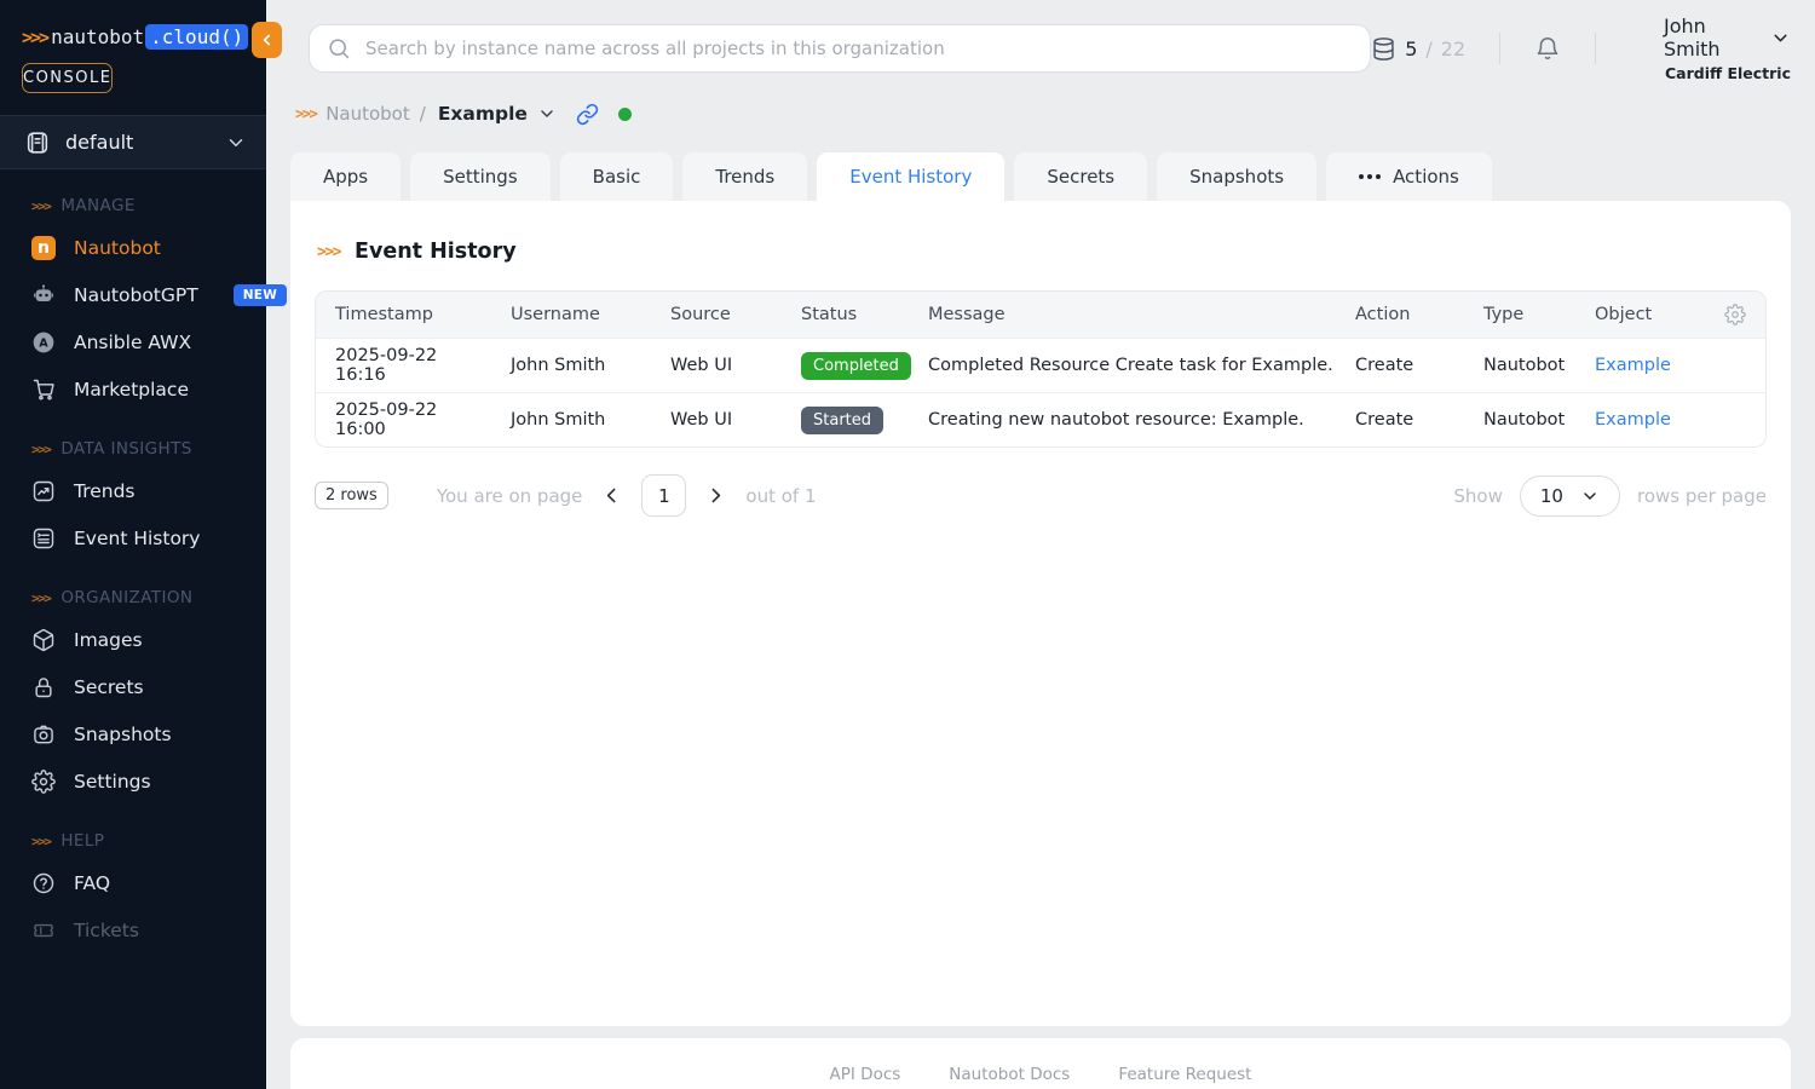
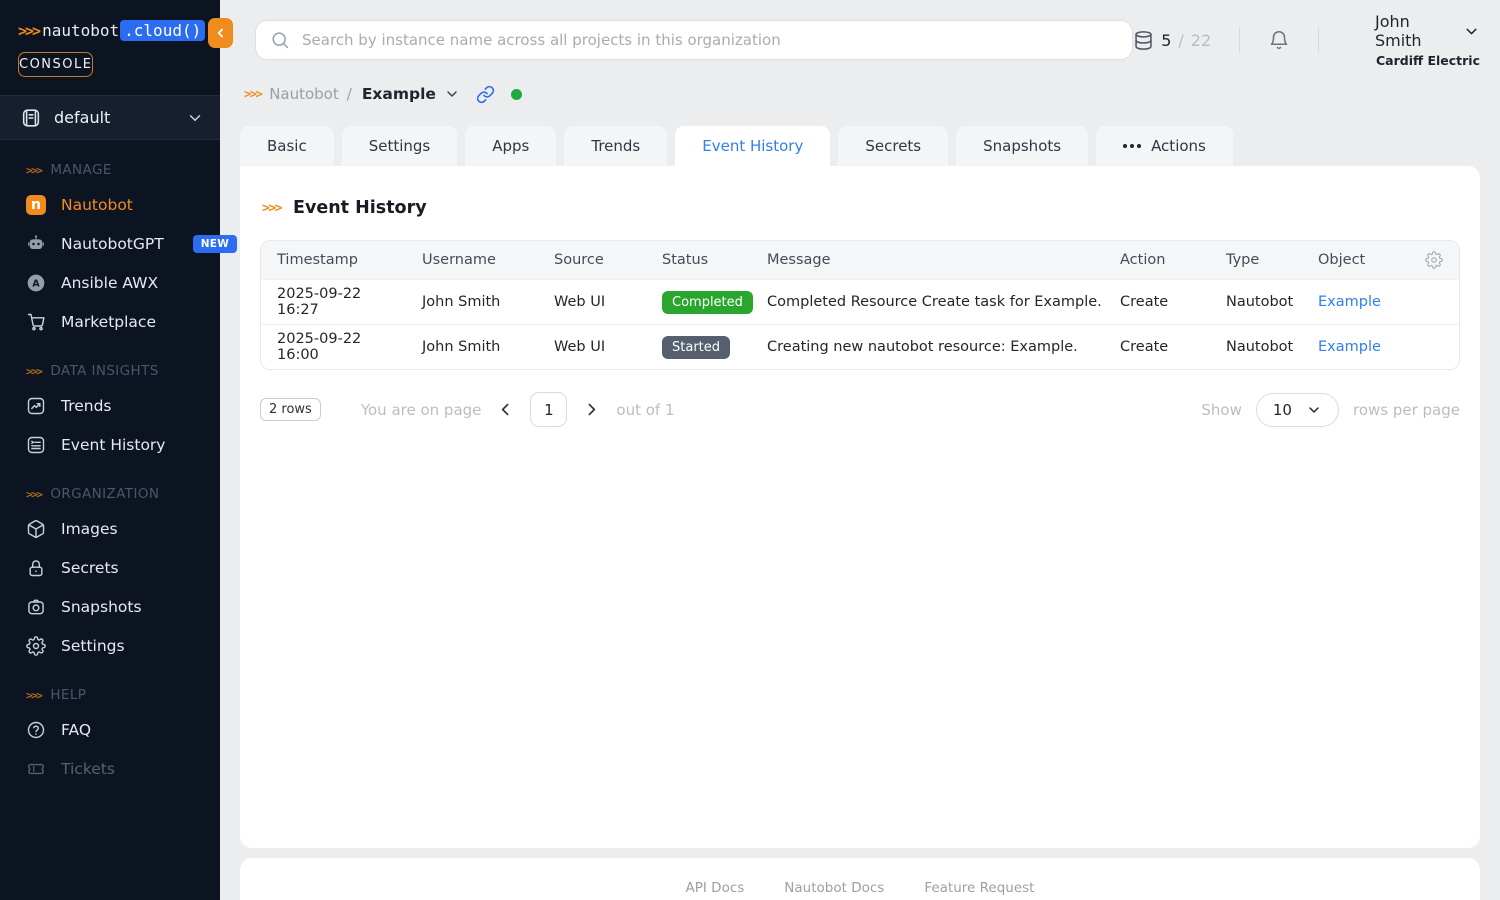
  >>>
  nautobot
  .cloud()
  CONSOLE
  default
  >>>
  MANAGE
  n
  Nautobot
  NautobotGPT
  NEW
  A
  Ansible AWX
  Marketplace
  >>>
  DATA INSIGHTS
  Trends
  Event History
  >>>
  ORGANIZATION
  Images
  Secrets
  Snapshots
  Settings
  >>>
  HELP
  FAQ
  Tickets
  Search by instance name across all projects in this organization
  5
  /
  22
  John Smith
  Cardiff Electric
  >>>
  Nautobot
  /
  Example
- Apps
+ Basic
  Settings
- Basic
+ Apps
  Trends
  Event History
  Secrets
  Snapshots
  Actions
  >>>
  Event History
  Timestamp
  Username
  Source
  Status
  Message
  Action
  Type
  Object
- 2025-09-22 16:16
+ 2025-09-22 16:27
  John Smith
  Web UI
  Completed
  Completed Resource Create task for Example.
  Create
  Nautobot
  Example
  2025-09-22 16:00
  John Smith
  Web UI
  Started
  Creating new nautobot resource: Example.
  Create
  Nautobot
  Example
  2 rows
  You are on page
  1
  out of 1
  Show
  10
  rows per page
  API Docs
  Nautobot Docs
  Feature Request
